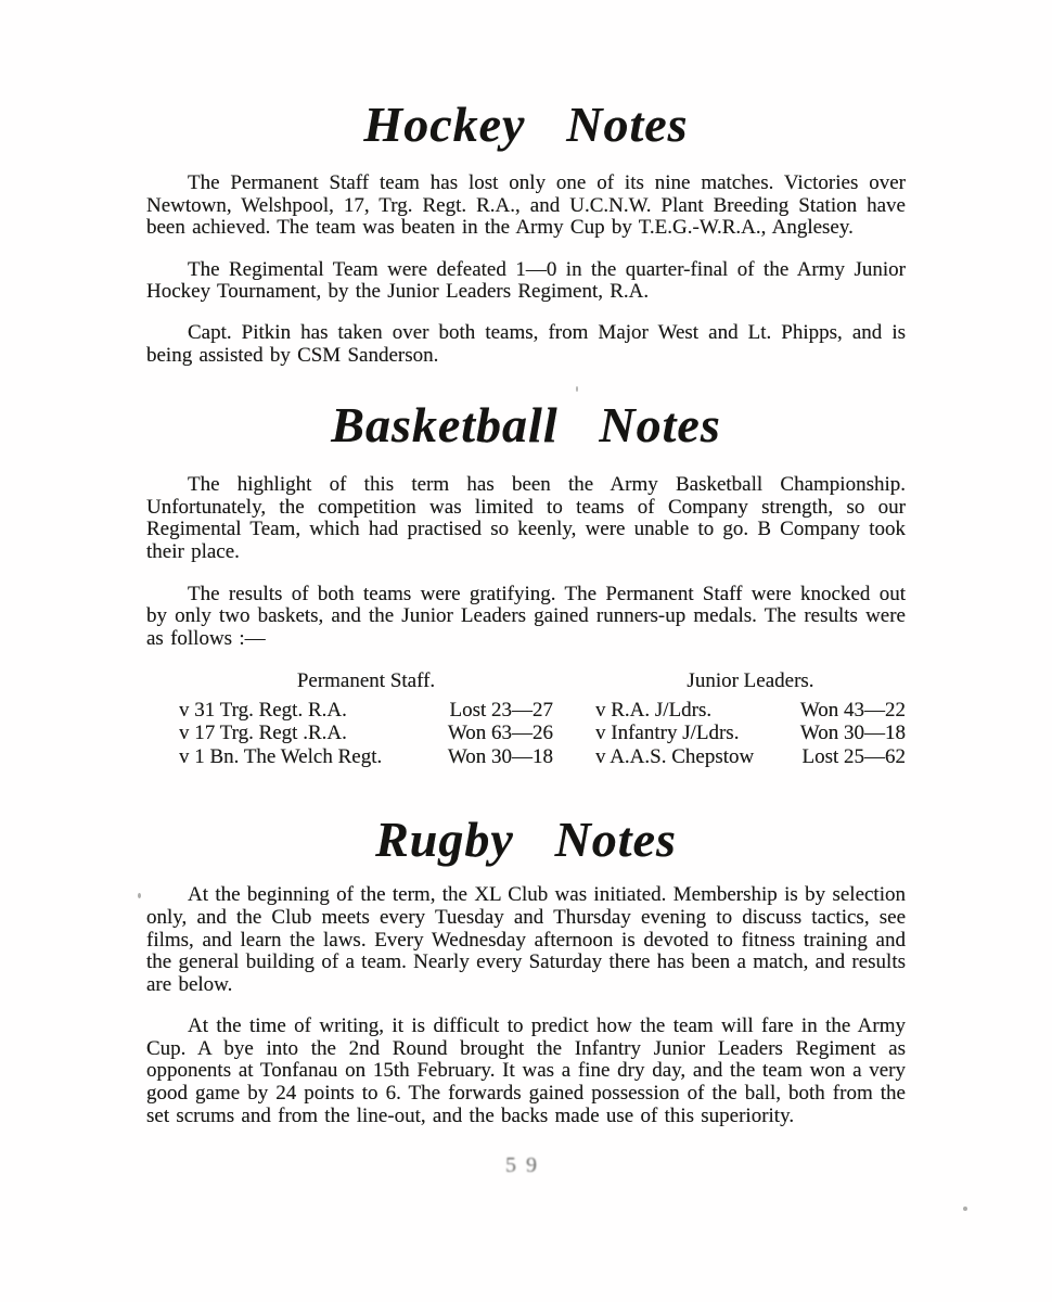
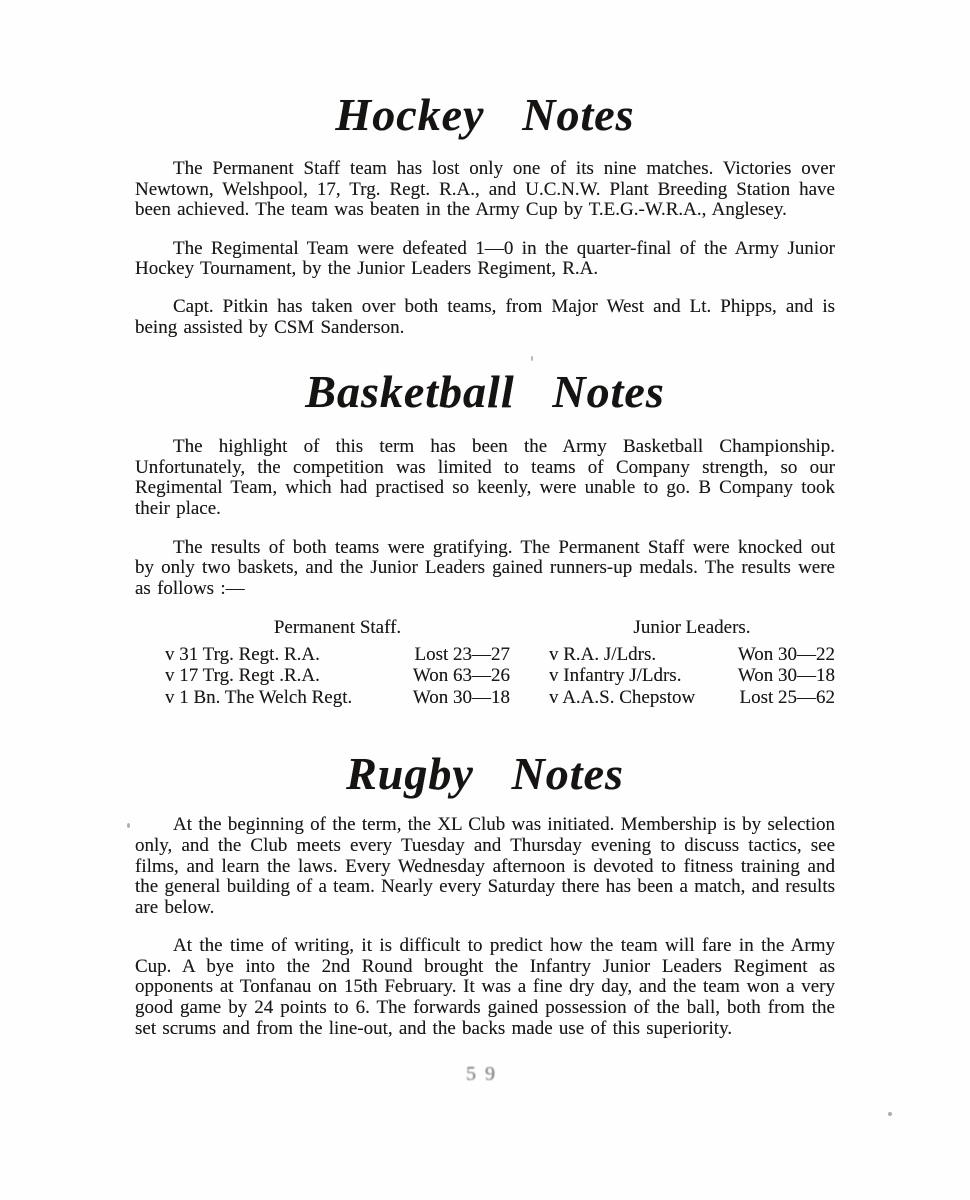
  Hockey Notes
  The Permanent Staff team has lost only one of its nine matches. Victories over Newtown, Welshpool, 17, Trg. Regt. R.A., and U.C.N.W. Plant Breeding Station have been achieved. The team was beaten in the Army Cup by T.E.G.-W.R.A., Anglesey.
  The Regimental Team were defeated 1—0 in the quarter-final of the Army Junior Hockey Tournament, by the Junior Leaders Regiment, R.A.
  Capt. Pitkin has taken over both teams, from Major West and Lt. Phipps, and is being assisted by CSM Sanderson.
  Basketball Notes
  The highlight of this term has been the Army Basketball Championship. Unfortunately, the competition was limited to teams of Company strength, so our Regimental Team, which had practised so keenly, were unable to go. B Company took their place.
  The results of both teams were gratifying. The Permanent Staff were knocked out by only two baskets, and the Junior Leaders gained runners-up medals. The results were as follows :—
  Permanent Staff.
  v 31 Trg. Regt. R.A.
  Lost 23—27
  v 17 Trg. Regt .R.A.
  Won 63—26
  v 1 Bn. The Welch Regt.
  Won 30—18
  Junior Leaders.
  v R.A. J/Ldrs.
- Won 43—22
+ Won 30—22
  v Infantry J/Ldrs.
  Won 30—18
  v A.A.S. Chepstow
  Lost 25—62
  Rugby Notes
  At the beginning of the term, the XL Club was initiated. Membership is by selection only, and the Club meets every Tuesday and Thursday evening to discuss tactics, see films, and learn the laws. Every Wednesday afternoon is devoted to fitness training and the general building of a team. Nearly every Saturday there has been a match, and results are below.
  At the time of writing, it is difficult to predict how the team will fare in the Army Cup. A bye into the 2nd Round brought the Infantry Junior Leaders Regiment as opponents at Tonfanau on 15th February. It was a fine dry day, and the team won a very good game by 24 points to 6. The forwards gained possession of the ball, both from the set scrums and from the line-out, and the backs made use of this superiority.
  59
